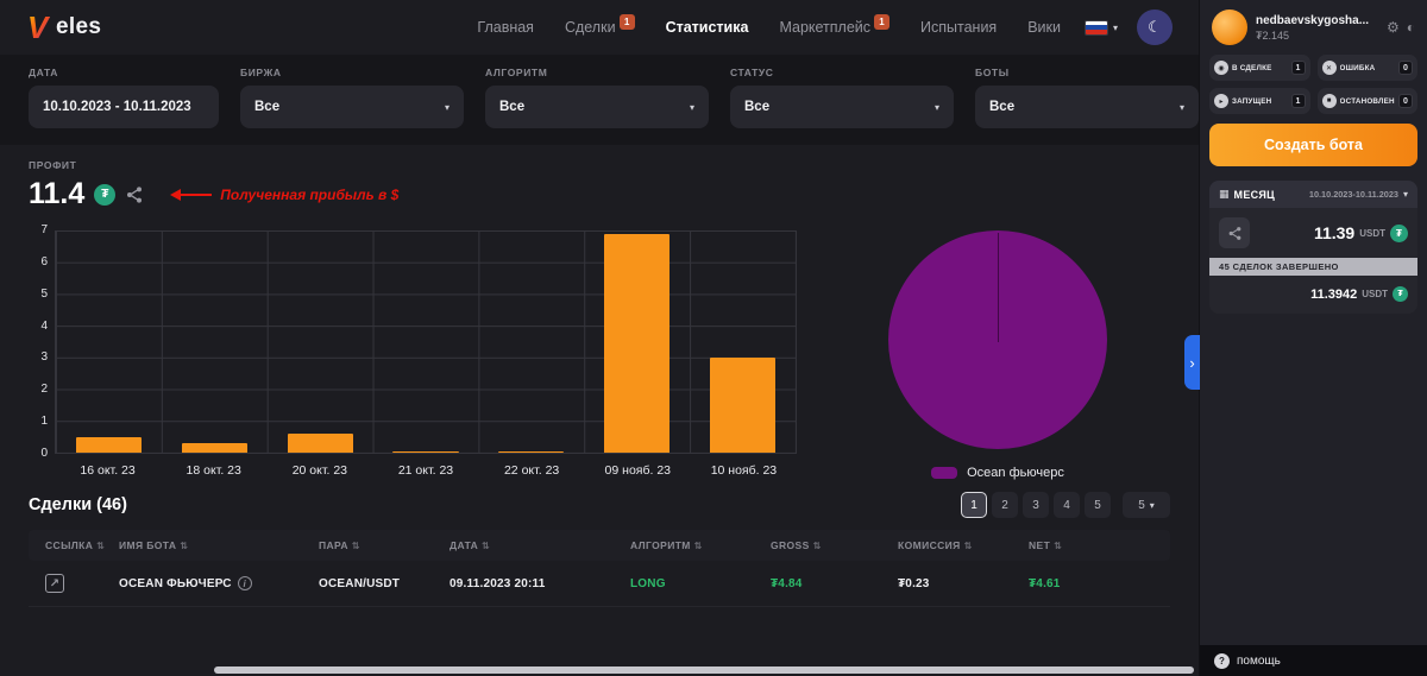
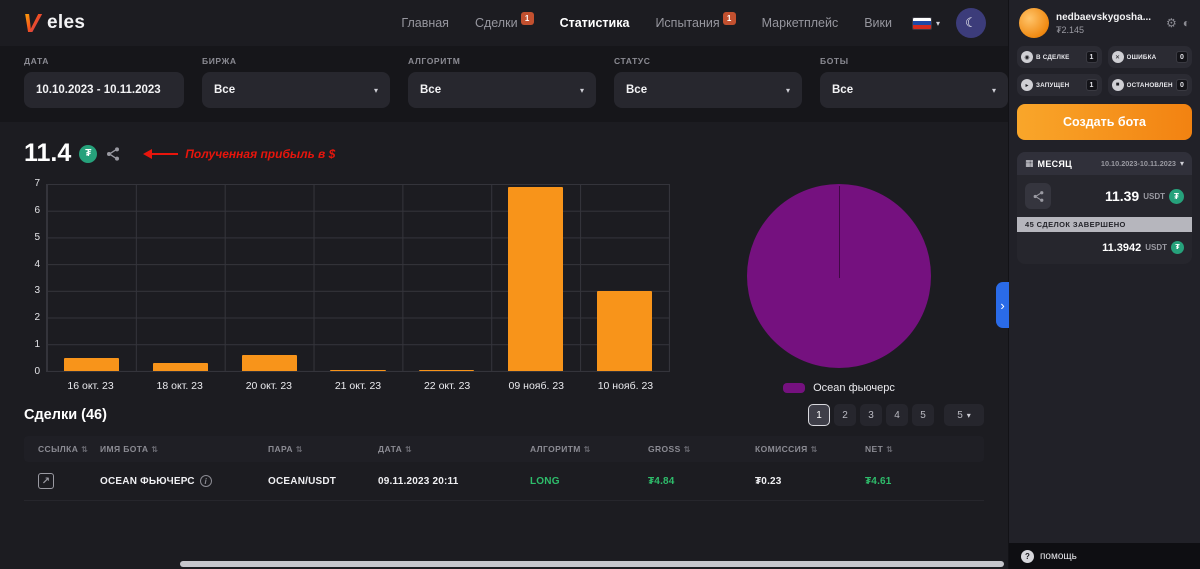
  V
  eles
  Главная
  Сделки
  1
  Статистика
- Маркетплейс
+ Испытания
  1
- Испытания
+ Маркетплейс
  Вики
  ▾
  ☾
  ДАТА
  10.10.2023 - 10.11.2023
  БИРЖА
  Все
  ▾
  АЛГОРИТМ
  Все
  ▾
  СТАТУС
  Все
  ▾
  БОТЫ
  Все
  ▾
- ПРОФИТ
  11.4
  ₮
  Полученная прибыль в $
  7
  6
  5
  4
  3
  2
  1
  0
  16 окт. 23
  18 окт. 23
  20 окт. 23
  21 окт. 23
  22 окт. 23
  09 нояб. 23
  10 нояб. 23
  Ocean фьючерс
  Сделки (46)
  1
  2
  3
  4
  5
  5
  ▾
  ССЫЛКА
  ⇅
  ИМЯ БОТА
  ⇅
  ПАРА
  ⇅
  ДАТА
  ⇅
  АЛГОРИТМ
  ⇅
  GROSS
  ⇅
  КОМИССИЯ
  ⇅
  NET
  ⇅
  ↗
  OCEAN ФЬЮЧЕРС
  i
  OCEAN/USDT
  09.11.2023 20:11
  LONG
  ₮4.84
  ₮0.23
  ₮4.61
  nedbaevskygosha...
  ₮2.145
  ⚙
  ◐
  Создать бота
  ▦
  МЕСЯЦ
  10.10.2023-10.11.2023
  ▾
  11.39
  USDT
  ₮
  45 СДЕЛОК ЗАВЕРШЕНО
  11.3942
  USDT
  ?
  помощь
  ›
